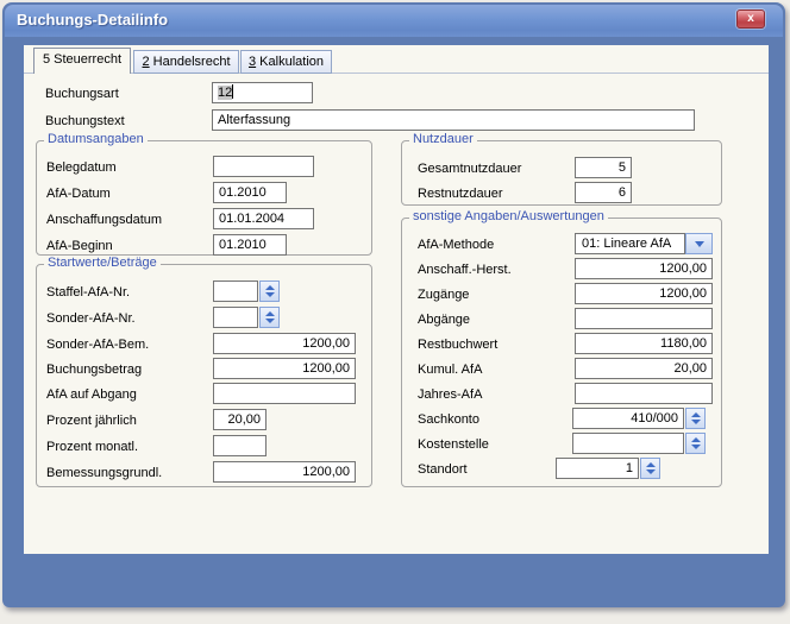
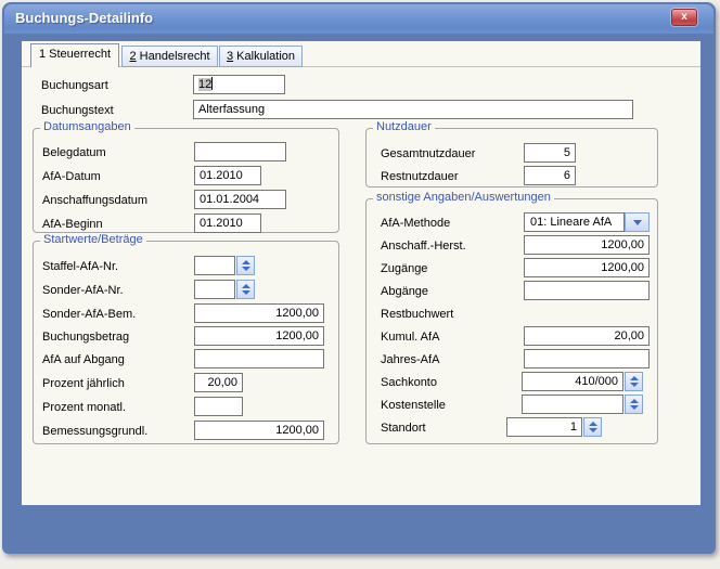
  Buchungs-Detailinfo
  x
- 5 Steuerrecht
+ 1 Steuerrecht
  2 Handelsrecht
  3 Kalkulation
  Buchungsart
  12
  Buchungstext
  Alterfassung
  Datumsangaben
  Belegdatum
  AfA-Datum
  01.2010
  Anschaffungsdatum
  01.01.2004
  AfA-Beginn
  01.2010
  Startwerte/Beträge
  Staffel-AfA-Nr.
  Sonder-AfA-Nr.
  Sonder-AfA-Bem.
  1200,00
  Buchungsbetrag
  1200,00
  AfA auf Abgang
  Prozent jährlich
  20,00
  Prozent monatl.
  Bemessungsgrundl.
  1200,00
  Nutzdauer
  Gesamtnutzdauer
  5
  Restnutzdauer
  6
  sonstige Angaben/Auswertungen
  AfA-Methode
  01: Lineare AfA
  Anschaff.-Herst.
  1200,00
  Zugänge
  1200,00
  Abgänge
  Restbuchwert
- 1180,00
  Kumul. AfA
  20,00
  Jahres-AfA
  Sachkonto
  410/000
  Kostenstelle
  Standort
  1
